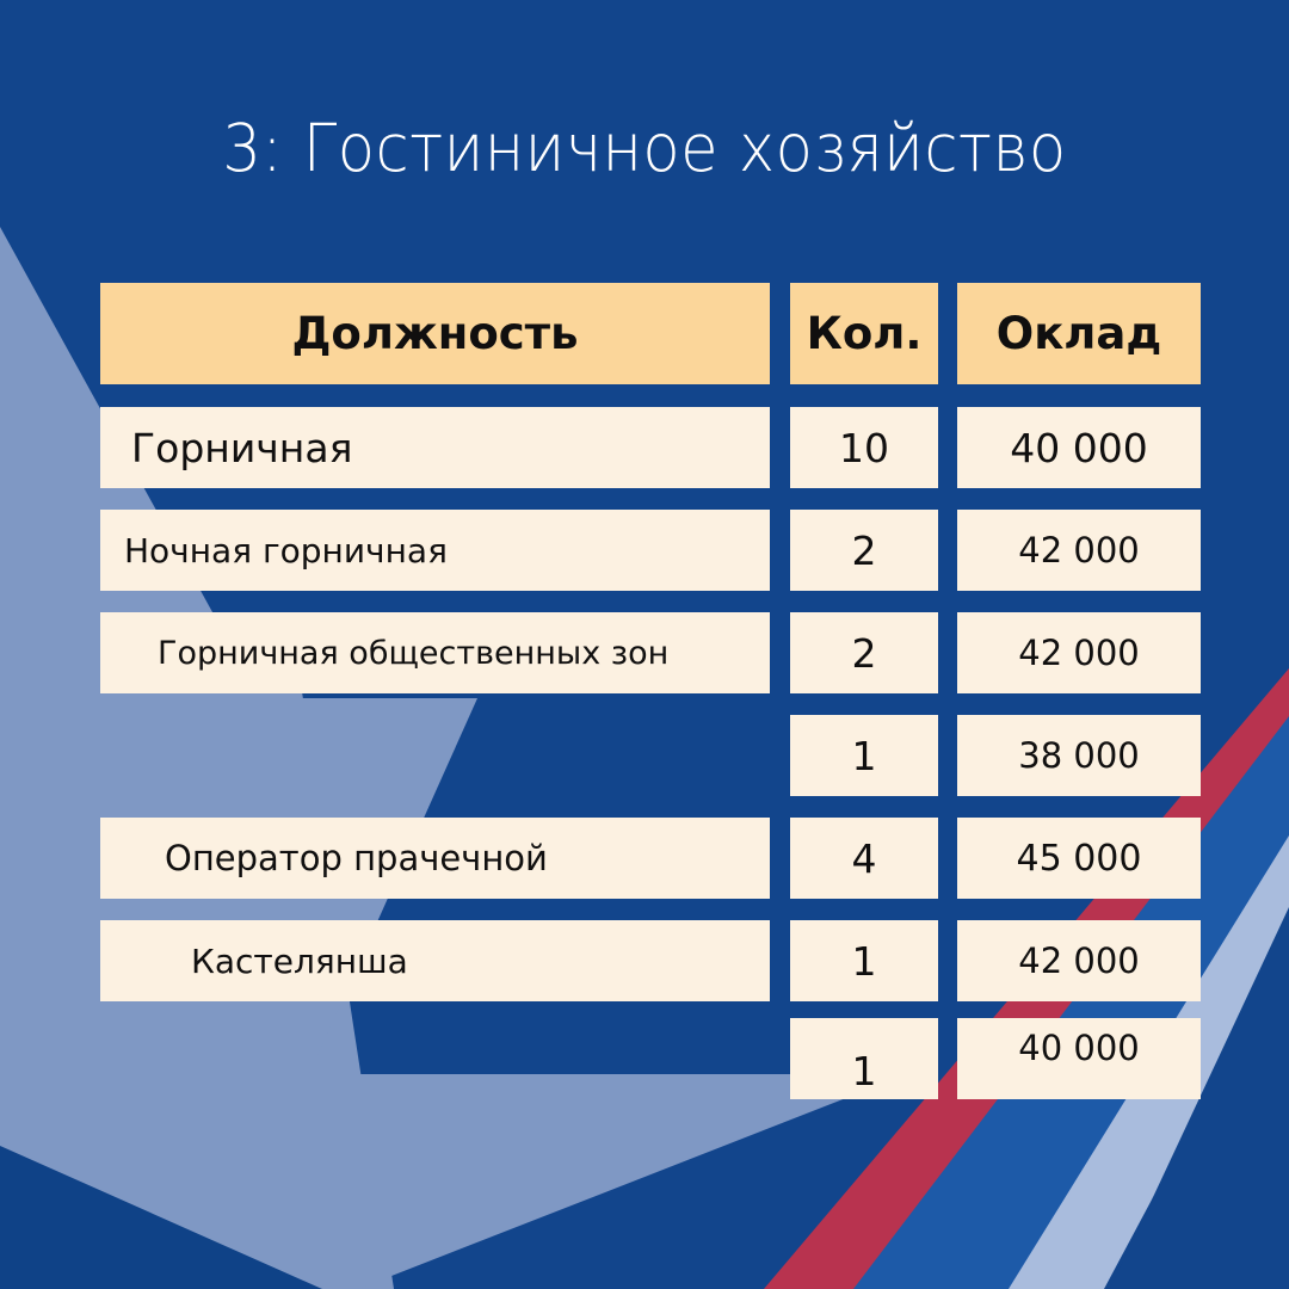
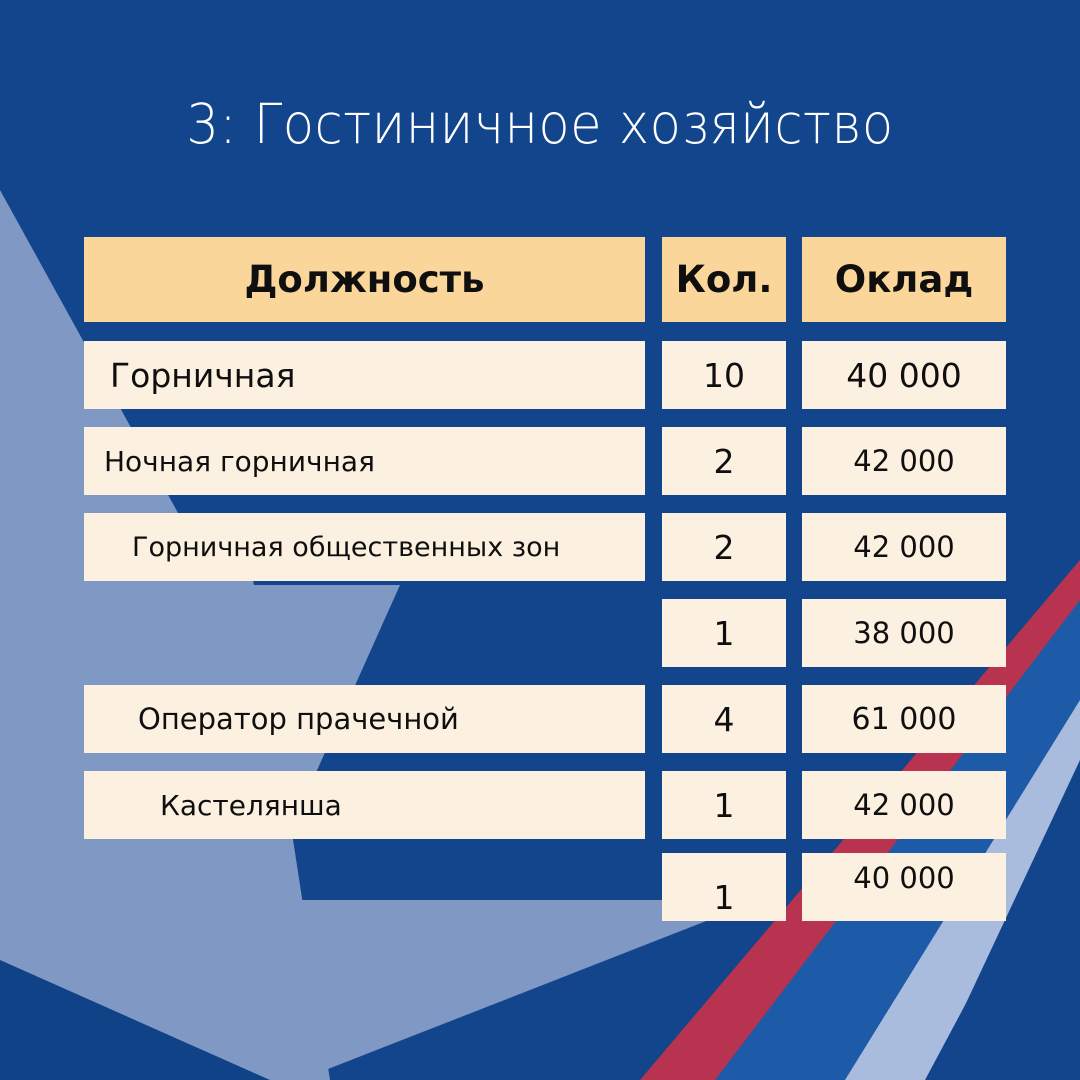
  3: Гостиничное хозяйство
  Должность
  Кол.
  Оклад
  Горничная
  10
  40 000
  Ночная горничная
  2
  42 000
  Горничная общественных зон
  2
  42 000
  1
  38 000
  Оператор прачечной
  4
- 45 000
+ 61 000
  Кастелянша
  1
  42 000
  1
  40 000
